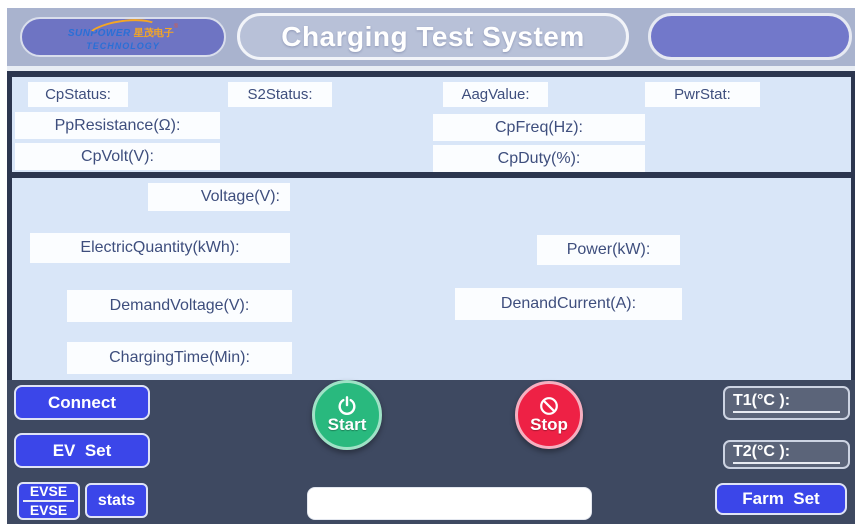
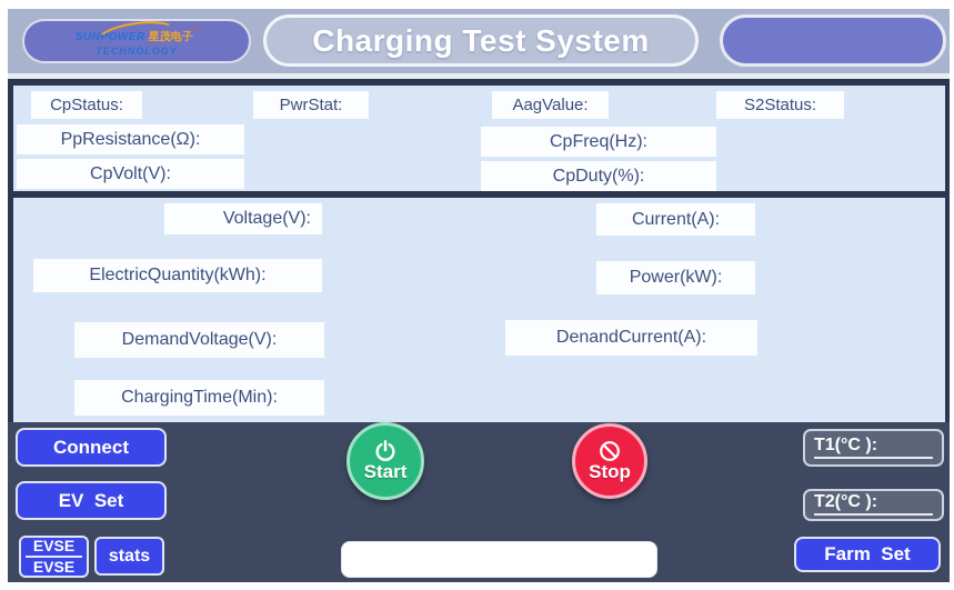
  SUNPOWER 星茂电子
  TECHNOLOGY
  Charging Test System
  CpStatus:
- S2Status:
+ PwrStat:
  AagValue:
- PwrStat:
+ S2Status:
  PpResistance(Ω):
  CpFreq(Hz):
  CpVolt(V):
  CpDuty(%):
  Voltage(V):
+ Current(A):
  ElectricQuantity(kWh):
  Power(kW):
  DemandVoltage(V):
  DenandCurrent(A):
  ChargingTime(Min):
  Connect
  EV Set
  EVSE
  EVSE
  stats
  Start
  Stop
  T1(°C ):
  T2(°C ):
  Farm Set
